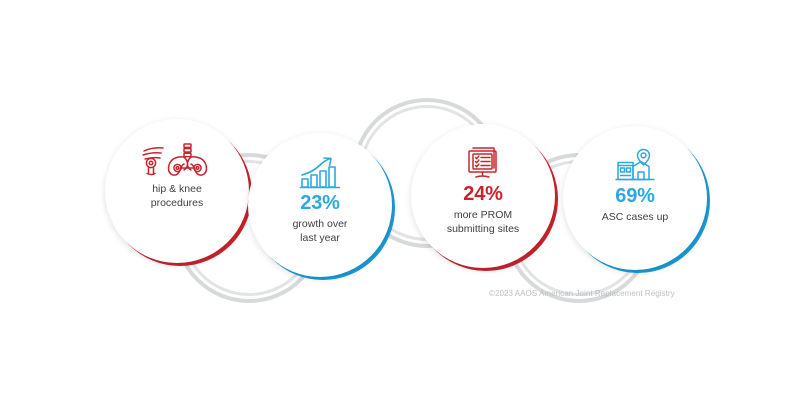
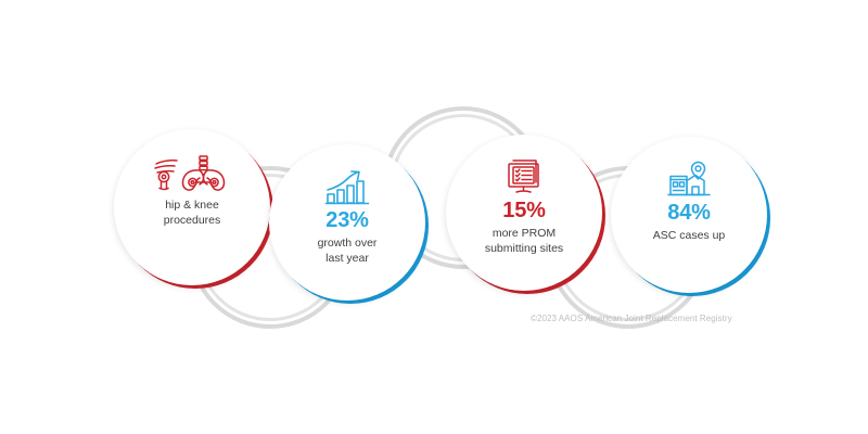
  hip & knee
  procedures
  23%
  growth over
  last year
- 24%
+ 15%
  more PROM
  submitting sites
- 69%
+ 84%
  ASC cases up
  ©2023 AAOS American Joint Replacement Registry
